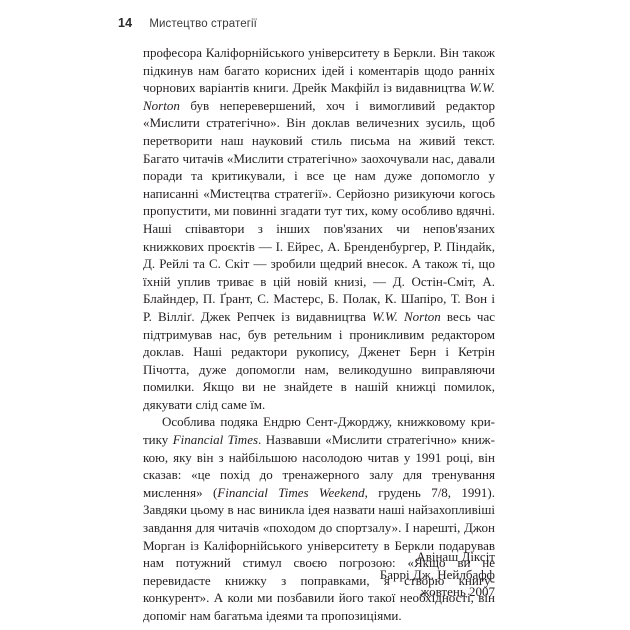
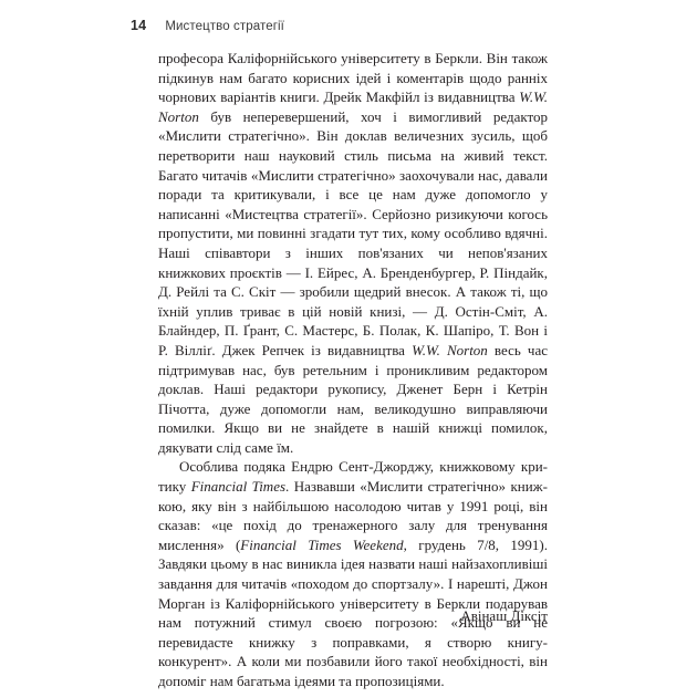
  14
  Мистецтво стратегії
  професора Каліфорнійського університету в Беркли. Він також під­кинув нам багато корисних ідей і коментарів щодо ранніх чорно­вих варіантів книги. Дрейк Макфійл із видавництва W.W. Norton був неперевершений, хоч і вимогливий редактор «Мислити стра­тегічно». Він доклав величезних зусиль, щоб перетворити наш науковий стиль письма на живий текст. Багато читачів «Мисли­ти стратегічно» заохочували нас, давали поради та критикували, і все це нам дуже допомогло у написанні «Мистецтва стратегії». Серйозно ризикуючи когось пропустити, ми повинні згадати тут тих, кому особливо вдячні. Наші співавтори з інших пов'язаних чи непов'язаних книжкових проєктів — І. Ейрес, А. Бренденбургер, Р. Піндайк, Д. Рейлі та С. Скіт — зробили щедрий внесок. А також ті, що їхній уплив триває в цій новій книзі, — Д. Остін-Сміт, А. Блайн­дер, П. Ґрант, С. Мастерс, Б. Полак, К. Шапіро, Т. Вон і Р. Вілліґ. Джек Репчек із видавництва W.W. Norton весь час підтримував нас, був ретельним і проникливим редактором доклав. Наші редактори рукопису, Дженет Берн і Кетрін Пічотта, дуже допомогли нам, ве­ликодушно виправляючи помилки. Якщо ви не знайдете в нашій книжці помилок, дякувати слід саме їм.
  Особлива подяка Ендрю Сент-Джорджу, книжковому кри­ику Financial Times. Назвавши «Мислити стратегічно» книж­ою, яку він з найбільшою насолодою читав у 1991 році, він ска­зав: «це похід до тренажерного залу для тренування мислення» (Financial Times Weekend, грудень 7/8, 1991). Завдяки цьому в нас виникла ідея назвати наші найзахопливіші завдання для читачів «походом до спортзалу». І нарешті, Джон Морган із Каліфорній­ського університету в Беркли подарував нам потужний стимул своєю погрозою: «Якщо ви не перевидасте книжку з поправка­ми, я створю книгу-конкурент». А коли ми позбавили його такої необхідності, він допоміг нам багатьма ідеями та пропозиціями.
  Авінаш Діксіт
- Баррі Дж. Нейлбафф
- жовтень 2007
